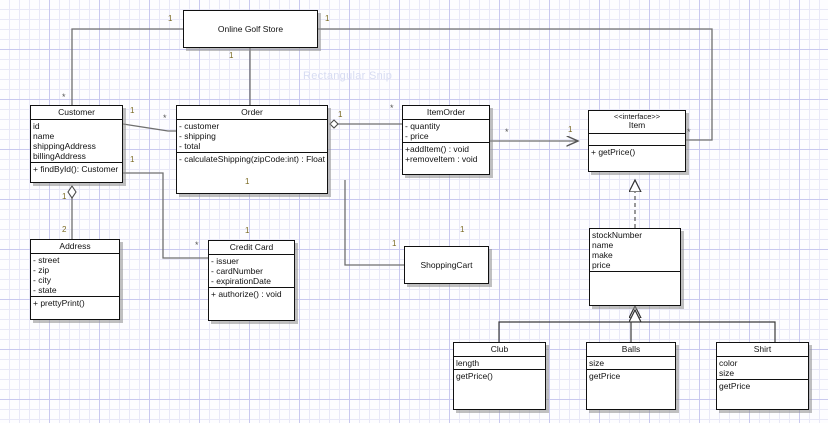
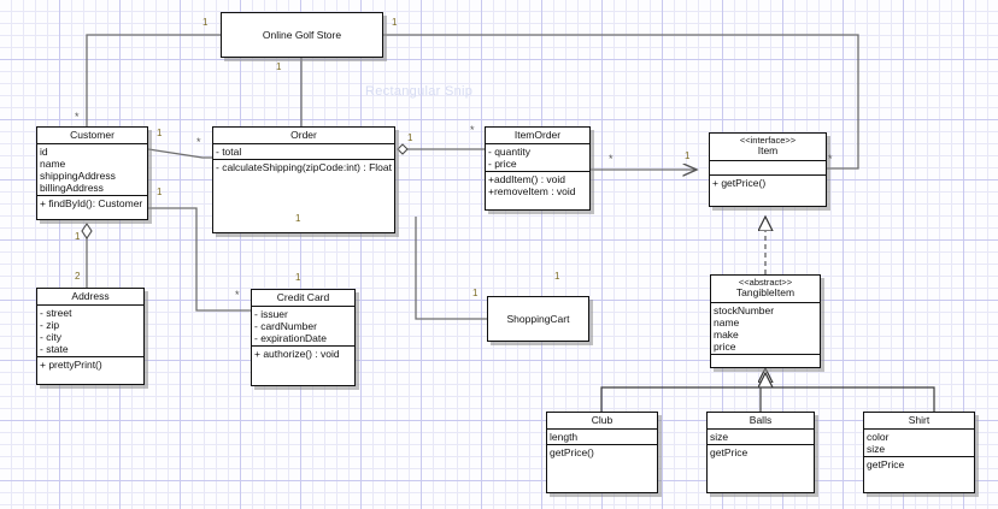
  Rectangular Snip
  Online Golf Store
  Customer
  id
  name
  shippingAddress
  billingAddress
  + findById(): Customer
  Order
- - customer
- - shipping
  - total
  - calculateShipping(zipCode:int) : Float
  ItemOrder
  - quantity
  - price
  +addItem() : void
  +removeItem : void
  <<interface>>
  Item
  + getPrice()
  Address
  - street
  - zip
  - city
  - state
  + prettyPrint()
  Credit Card
  - issuer
  - cardNumber
  - expirationDate
  + authorize() : void
  ShoppingCart
+ <<abstract>>
+ TangibleItem
  stockNumber
  name
  make
  price
  Club
  length
  getPrice()
  Balls
  size
  getPrice
  Shirt
  color
  size
  getPrice
  1
  1
  1
  *
  1
  *
  1
  1
  *
  *
  1
  *
  1
  2
  1
  *
  1
  1
  1
